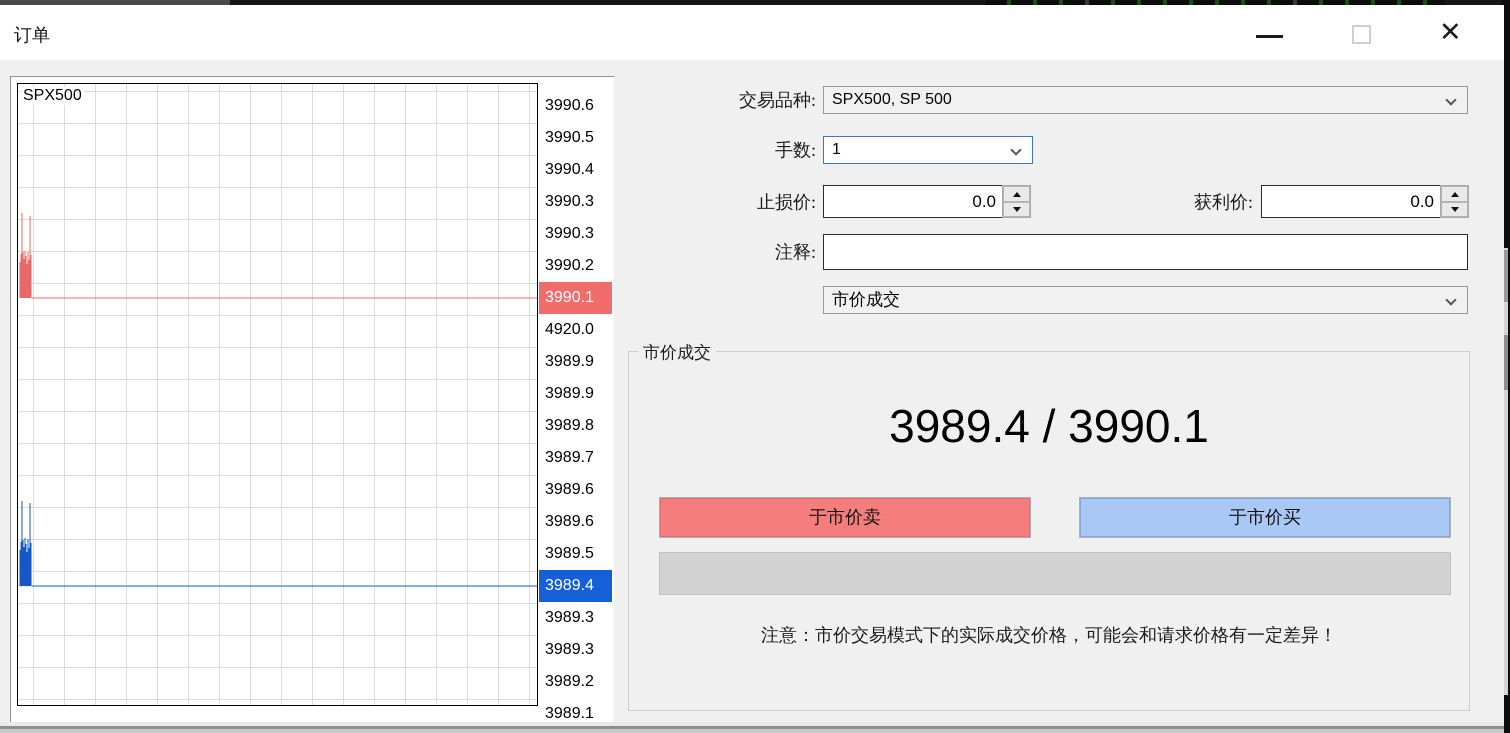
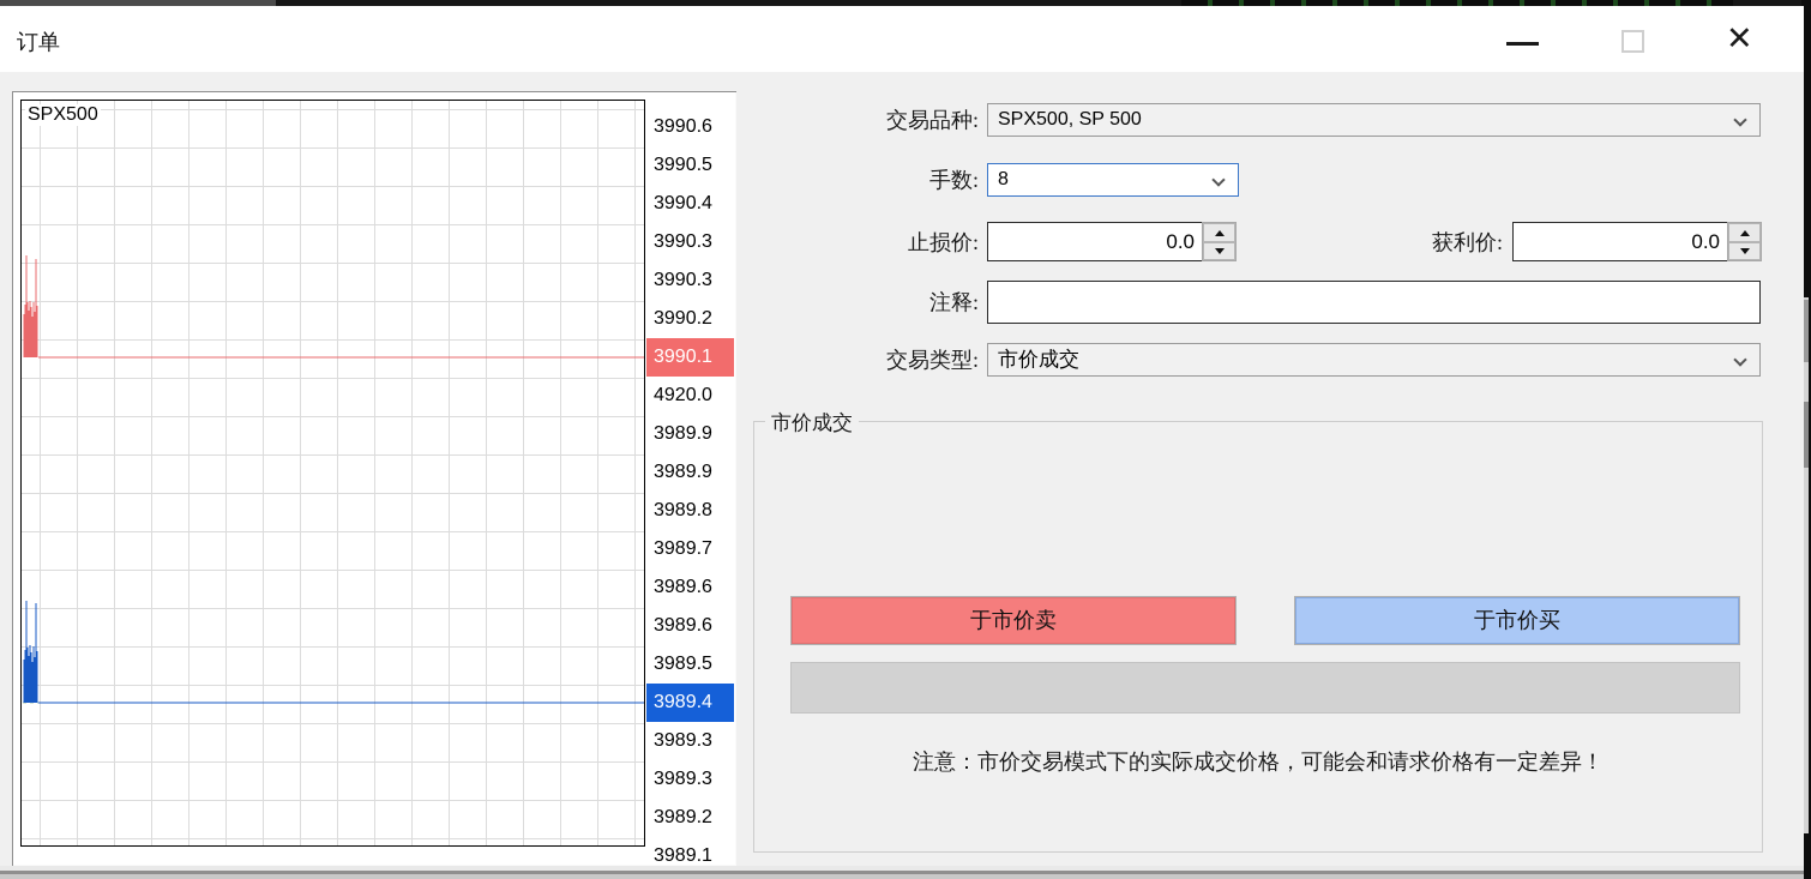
  订单
  ✕
  SPX500
  3990.6
  3990.5
  3990.4
  3990.3
  3990.3
  3990.2
  3990.1
  4920.0
  3989.9
  3989.9
  3989.8
  3989.7
  3989.6
  3989.6
  3989.5
  3989.4
  3989.3
  3989.3
  3989.2
  3989.1
  交易品种:
  SPX500, SP 500
  手数:
- 1
+ 8
  止损价:
  0.0
  获利价:
  0.0
  注释:
+ 交易类型:
  市价成交
  市价成交
- 3989.4 / 3990.1
  于市价卖
  于市价买
  注意：市价交易模式下的实际成交价格，可能会和请求价格有一定差异！
